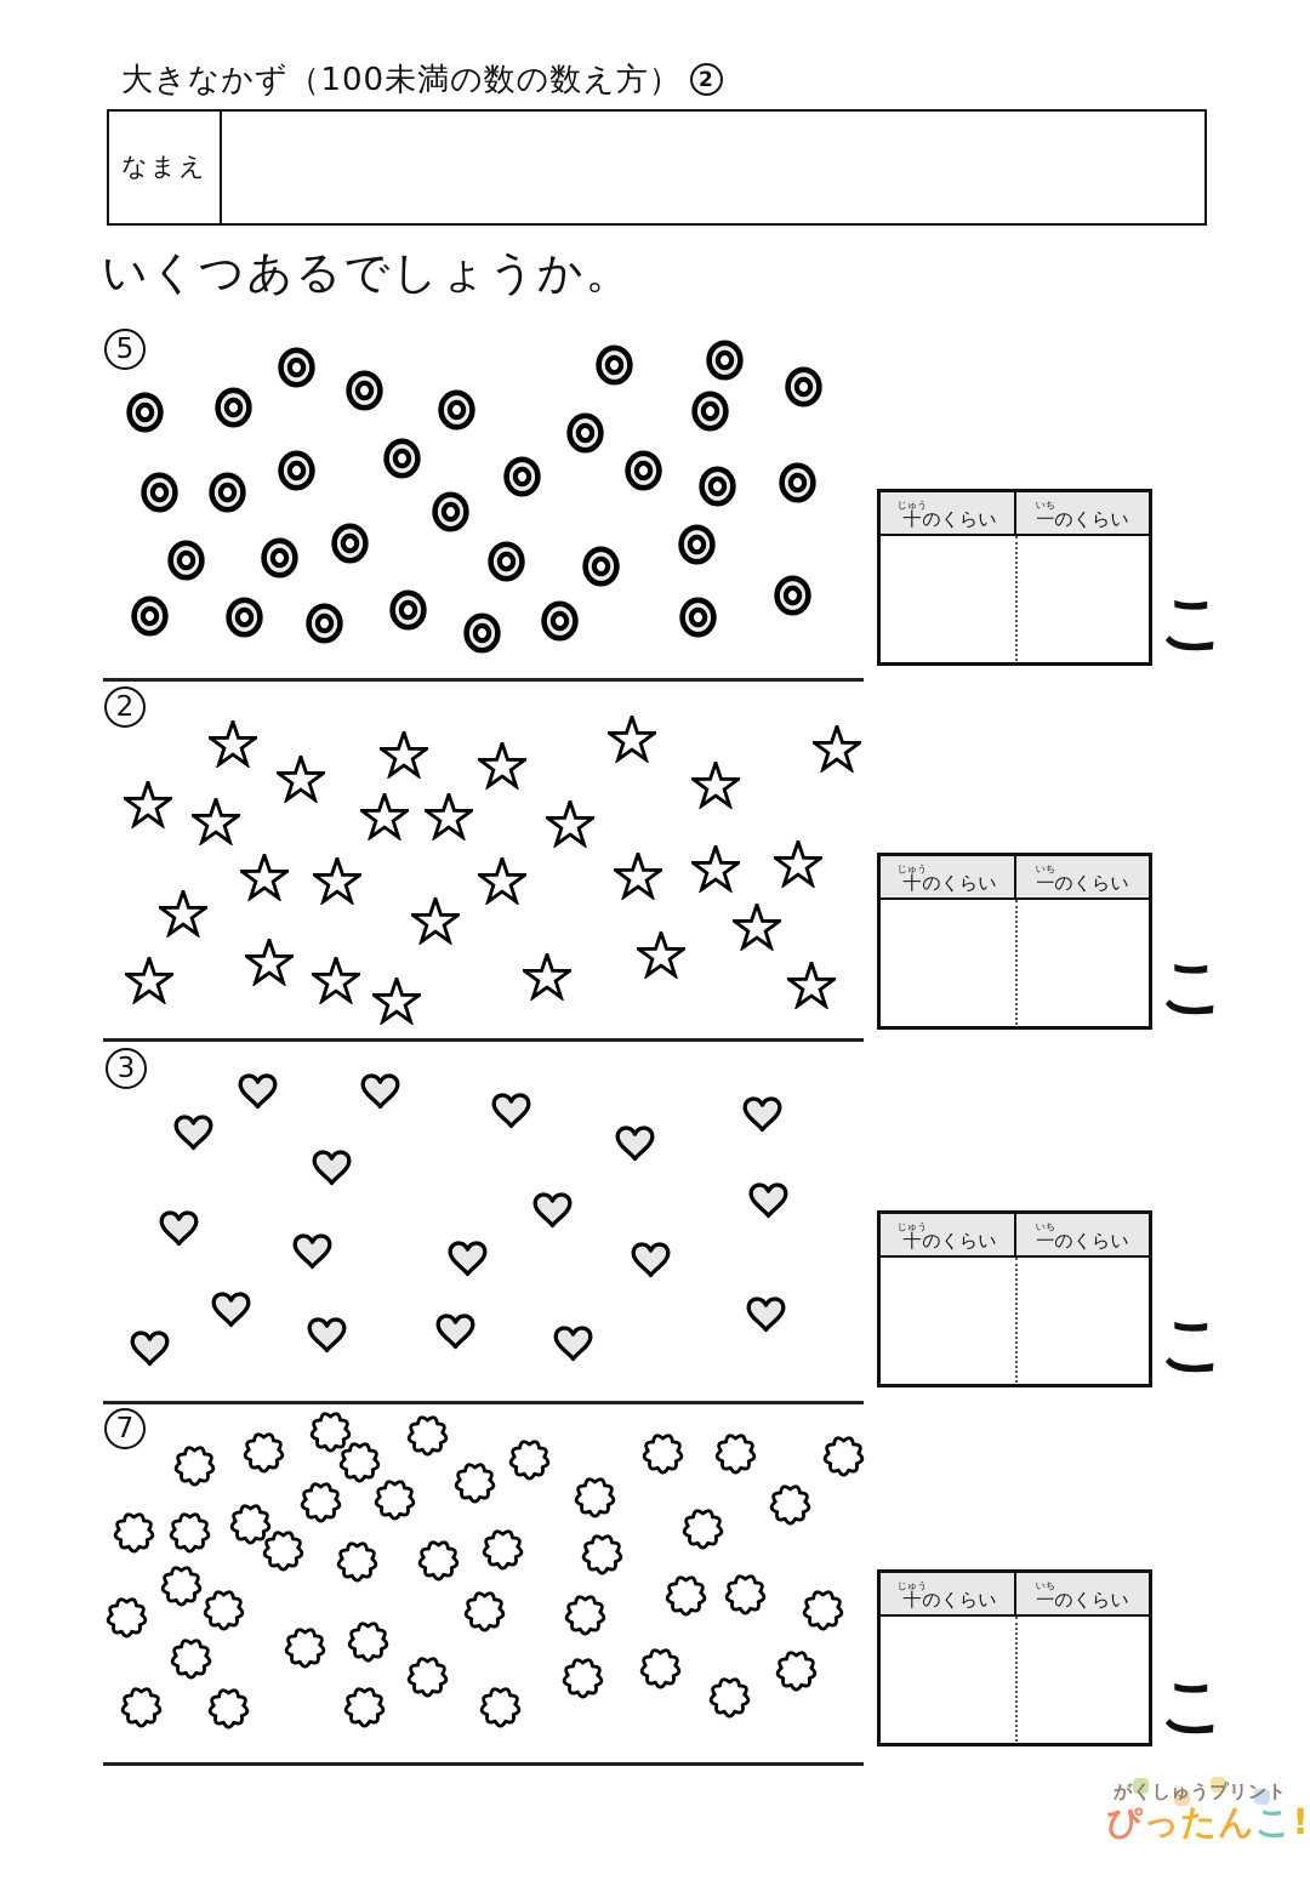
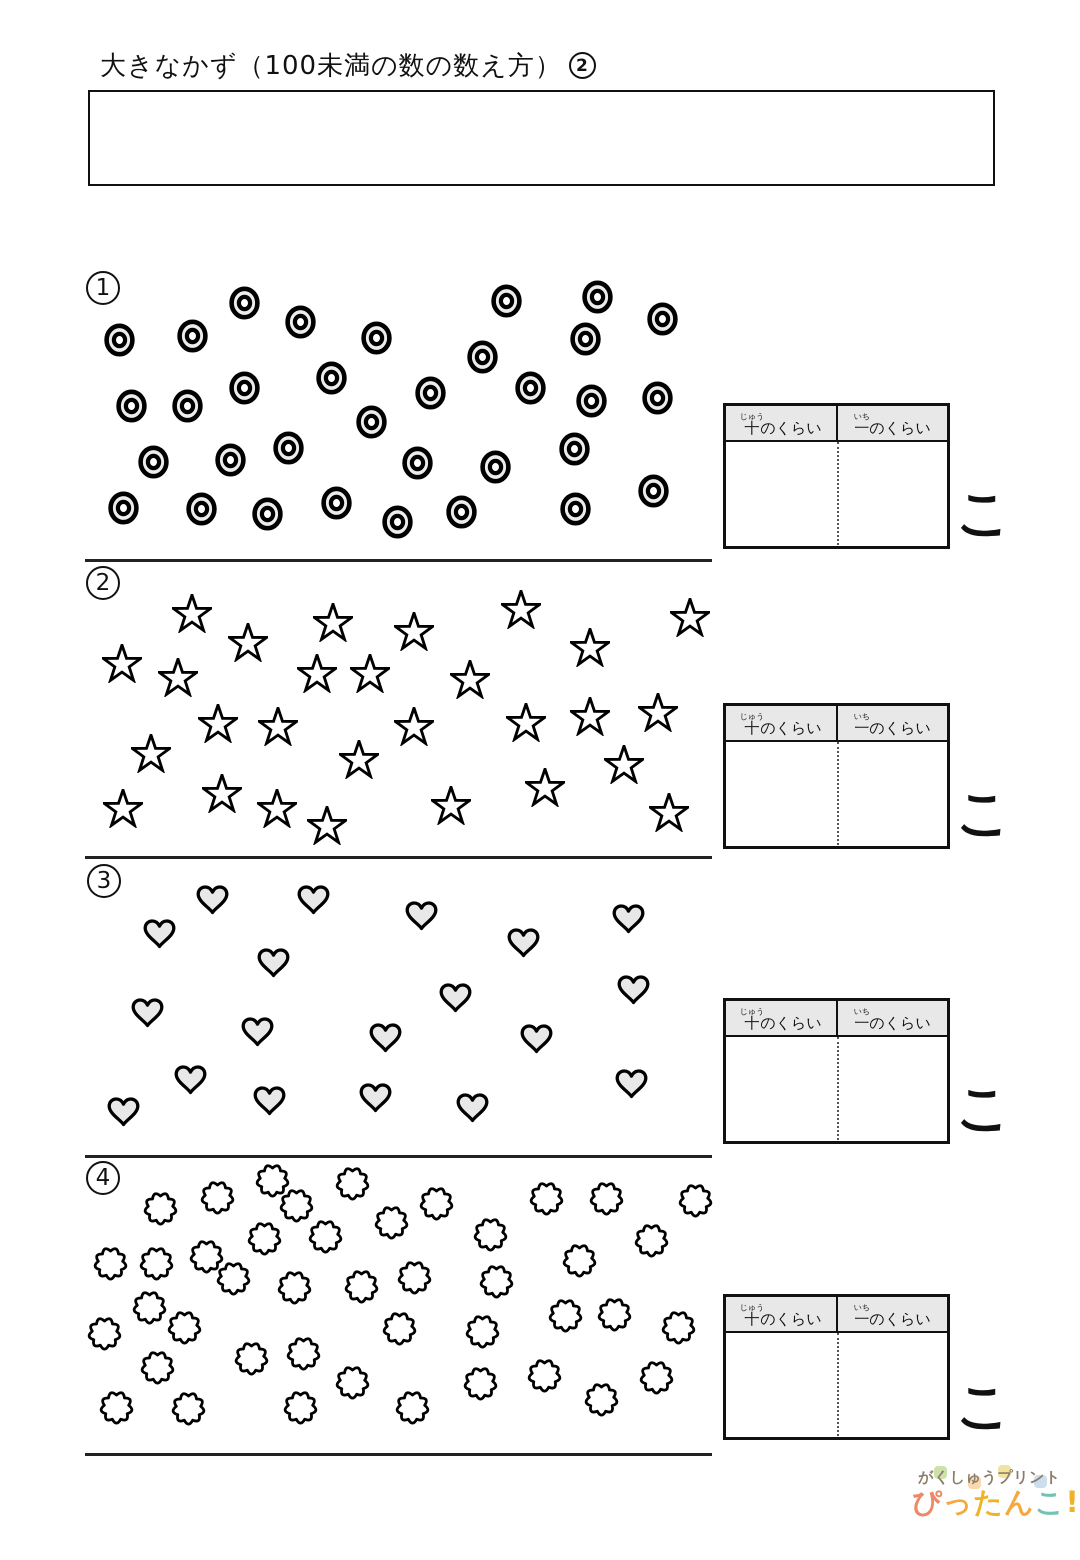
  大きなかず（100未満の数の数え方）
  2
- なまえ
- いくつあるでしょうか。
- 5
+ 1
  2
  3
- 7
+ 4
  十じゅうのくらい
  一いちのくらい
  十じゅうのくらい
  一いちのくらい
  十じゅうのくらい
  一いちのくらい
  十じゅうのくらい
  一いちのくらい
  こ
  こ
  こ
  こ
  がくしゅうプリント
  ぴったんこ!
